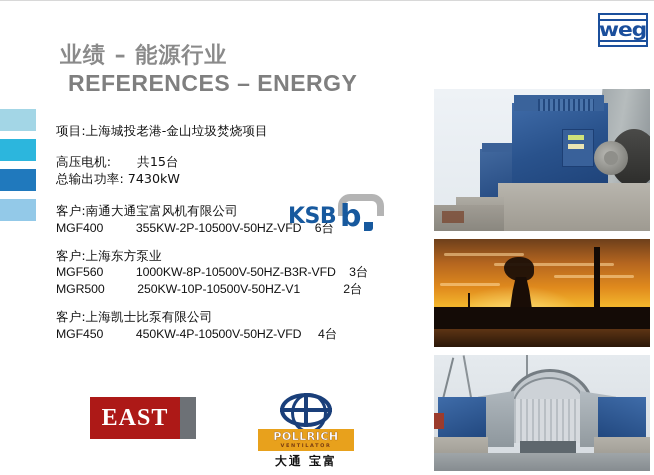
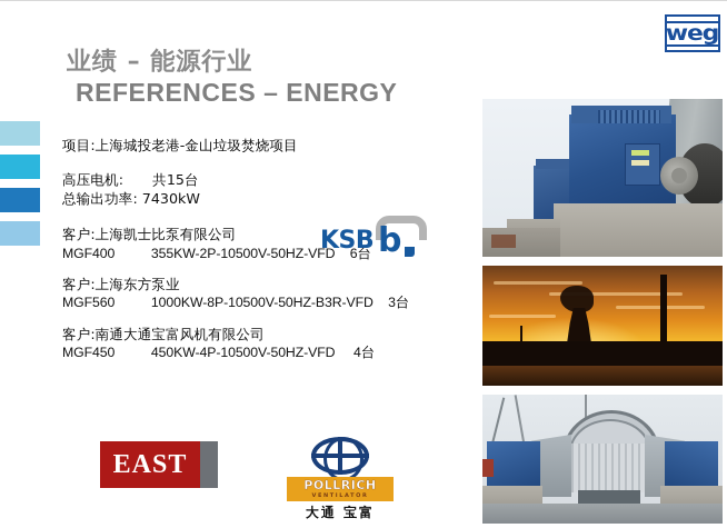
  weg
  业绩 – 能源行业
  REFERENCES – ENERGY
  项目:上海城投老港-金山垃圾焚烧项目
  高压电机: 共15台
  总输出功率: 7430kW
- 客户:南通大通宝富风机有限公司
+ 客户:上海凯士比泵有限公司
  MGF400 355KW-2P-10500V-50HZ-VFD 6台
  客户:上海东方泵业
  MGF560 1000KW-8P-10500V-50HZ-B3R-VFD 3台
- MGR500 250KW-10P-10500V-50HZ-V1 2台
- 客户:上海凯士比泵有限公司
+ 客户:南通大通宝富风机有限公司
  MGF450 450KW-4P-10500V-50HZ-VFD 4台
  KSB
  b
  EAST
  POLLRICH
  大通 宝富
